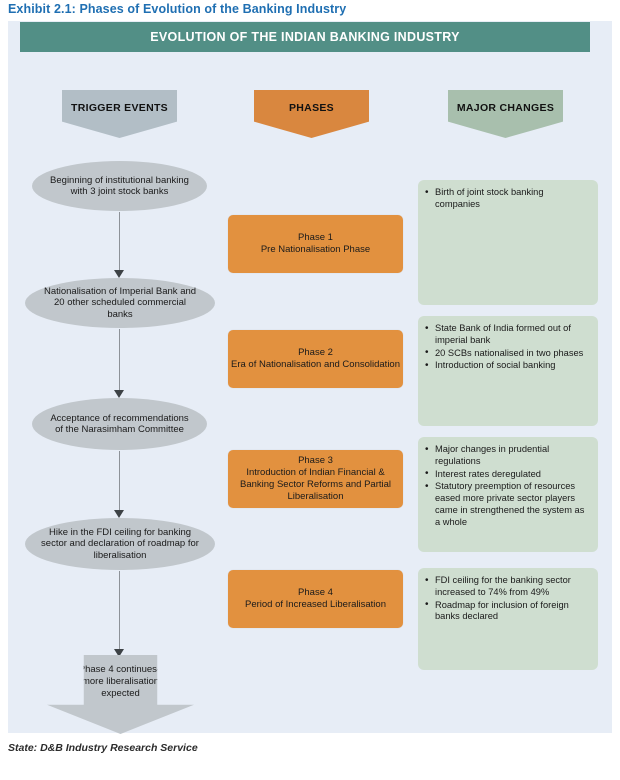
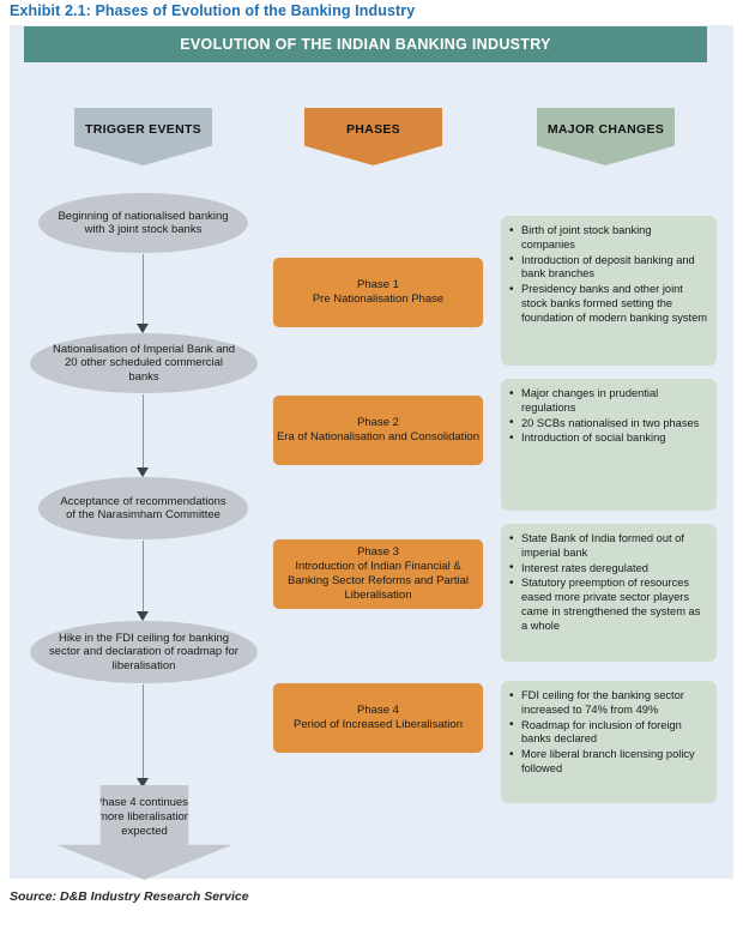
  Exhibit 2.1: Phases of Evolution of the Banking Industry
  EVOLUTION OF THE INDIAN BANKING INDUSTRY
  TRIGGER EVENTS
  PHASES
  MAJOR CHANGES
- Beginning of institutional banking with 3 joint stock banks
+ Beginning of nationalised banking with 3 joint stock banks
  Nationalisation of Imperial Bank and 20 other scheduled commercial banks
  Acceptance of recommendations of the Narasimham Committee
  Hike in the FDI ceiling for banking sector and declaration of roadmap for liberalisation
  hase 4 continuesmore liberalisation expected
  Phase 1
  Pre Nationalisation Phase
  Phase 2
  Era of Nationalisation and Consolidation
  Phase 3
  Introduction of Indian Financial & Banking Sector Reforms and Partial Liberalisation
  Phase 4
  Period of Increased Liberalisation
  Birth of joint stock banking companies
+ Introduction of deposit banking and bank branches
+ Presidency banks and other joint stock banks formed setting the foundation of modern banking system
- State Bank of India formed out of imperial bank
+ Major changes in prudential regulations
  20 SCBs nationalised in two phases
  Introduction of social banking
- Major changes in prudential regulations
+ State Bank of India formed out of imperial bank
  Interest rates deregulated
  Statutory preemption of resources eased more private sector players came in strengthened the system as a whole
  FDI ceiling for the banking sector increased to 74% from 49%
  Roadmap for inclusion of foreign banks declared
+ More liberal branch licensing policy followed
- State: D&B Industry Research Service
+ Source: D&B Industry Research Service
